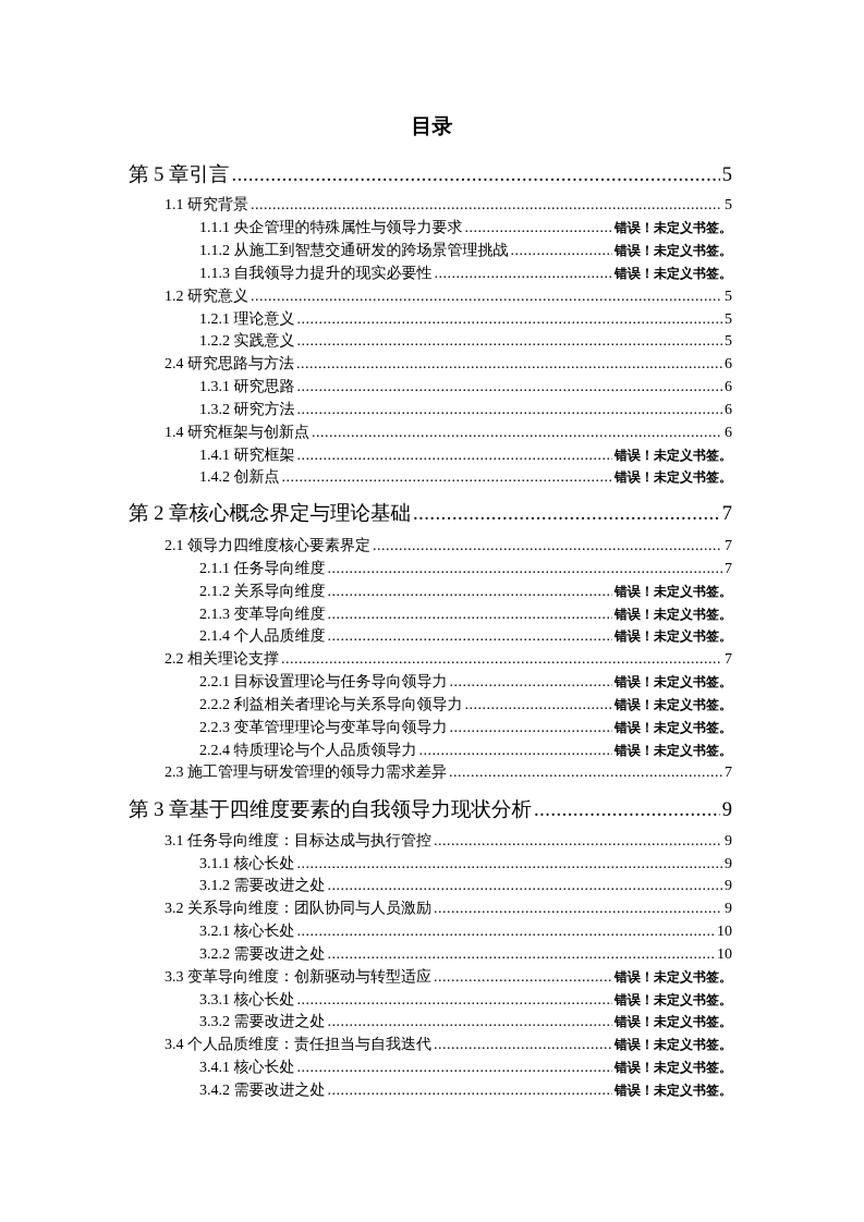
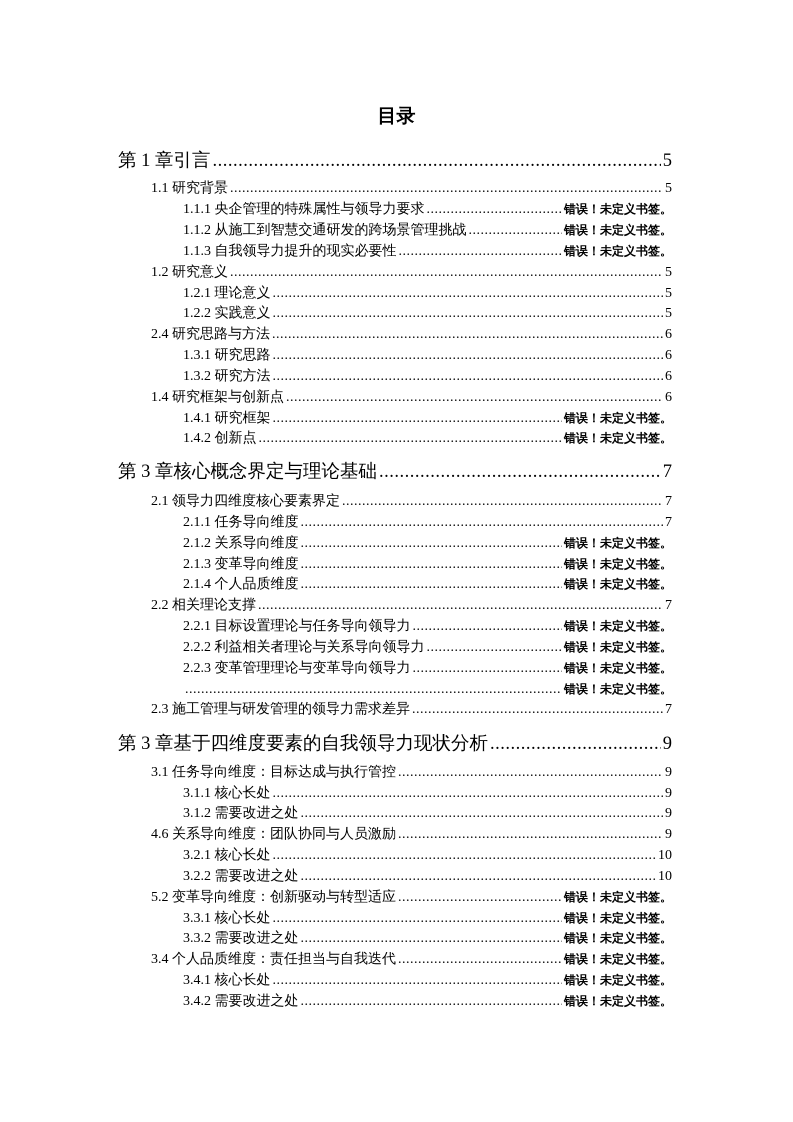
  目录
- 第 5 章引言
+ 第 1 章引言
  5
  1.1 研究背景
  5
  1.1.1 央企管理的特殊属性与领导力要求
  错误！未定义书签。
  1.1.2 从施工到智慧交通研发的跨场景管理挑战
  错误！未定义书签。
  1.1.3 自我领导力提升的现实必要性
  错误！未定义书签。
  1.2 研究意义
  5
  1.2.1 理论意义
  5
  1.2.2 实践意义
  5
  2.4 研究思路与方法
  6
  1.3.1 研究思路
  6
  1.3.2 研究方法
  6
  1.4 研究框架与创新点
  6
  1.4.1 研究框架
  错误！未定义书签。
  1.4.2 创新点
  错误！未定义书签。
- 第 2 章核心概念界定与理论基础
+ 第 3 章核心概念界定与理论基础
  7
  2.1 领导力四维度核心要素界定
  7
  2.1.1 任务导向维度
  7
  2.1.2 关系导向维度
  错误！未定义书签。
  2.1.3 变革导向维度
  错误！未定义书签。
  2.1.4 个人品质维度
  错误！未定义书签。
  2.2 相关理论支撑
  7
  2.2.1 目标设置理论与任务导向领导力
  错误！未定义书签。
  2.2.2 利益相关者理论与关系导向领导力
  错误！未定义书签。
  2.2.3 变革管理理论与变革导向领导力
  错误！未定义书签。
- 2.2.4 特质理论与个人品质领导力
  错误！未定义书签。
  2.3 施工管理与研发管理的领导力需求差异
  7
  第 3 章基于四维度要素的自我领导力现状分析
  9
  3.1 任务导向维度：目标达成与执行管控
  9
  3.1.1 核心长处
  9
  3.1.2 需要改进之处
  9
- 3.2 关系导向维度：团队协同与人员激励
+ 4.6 关系导向维度：团队协同与人员激励
  9
  3.2.1 核心长处
  10
  3.2.2 需要改进之处
  10
- 3.3 变革导向维度：创新驱动与转型适应
+ 5.2 变革导向维度：创新驱动与转型适应
  错误！未定义书签。
  3.3.1 核心长处
  错误！未定义书签。
  3.3.2 需要改进之处
  错误！未定义书签。
  3.4 个人品质维度：责任担当与自我迭代
  错误！未定义书签。
  3.4.1 核心长处
  错误！未定义书签。
  3.4.2 需要改进之处
  错误！未定义书签。
